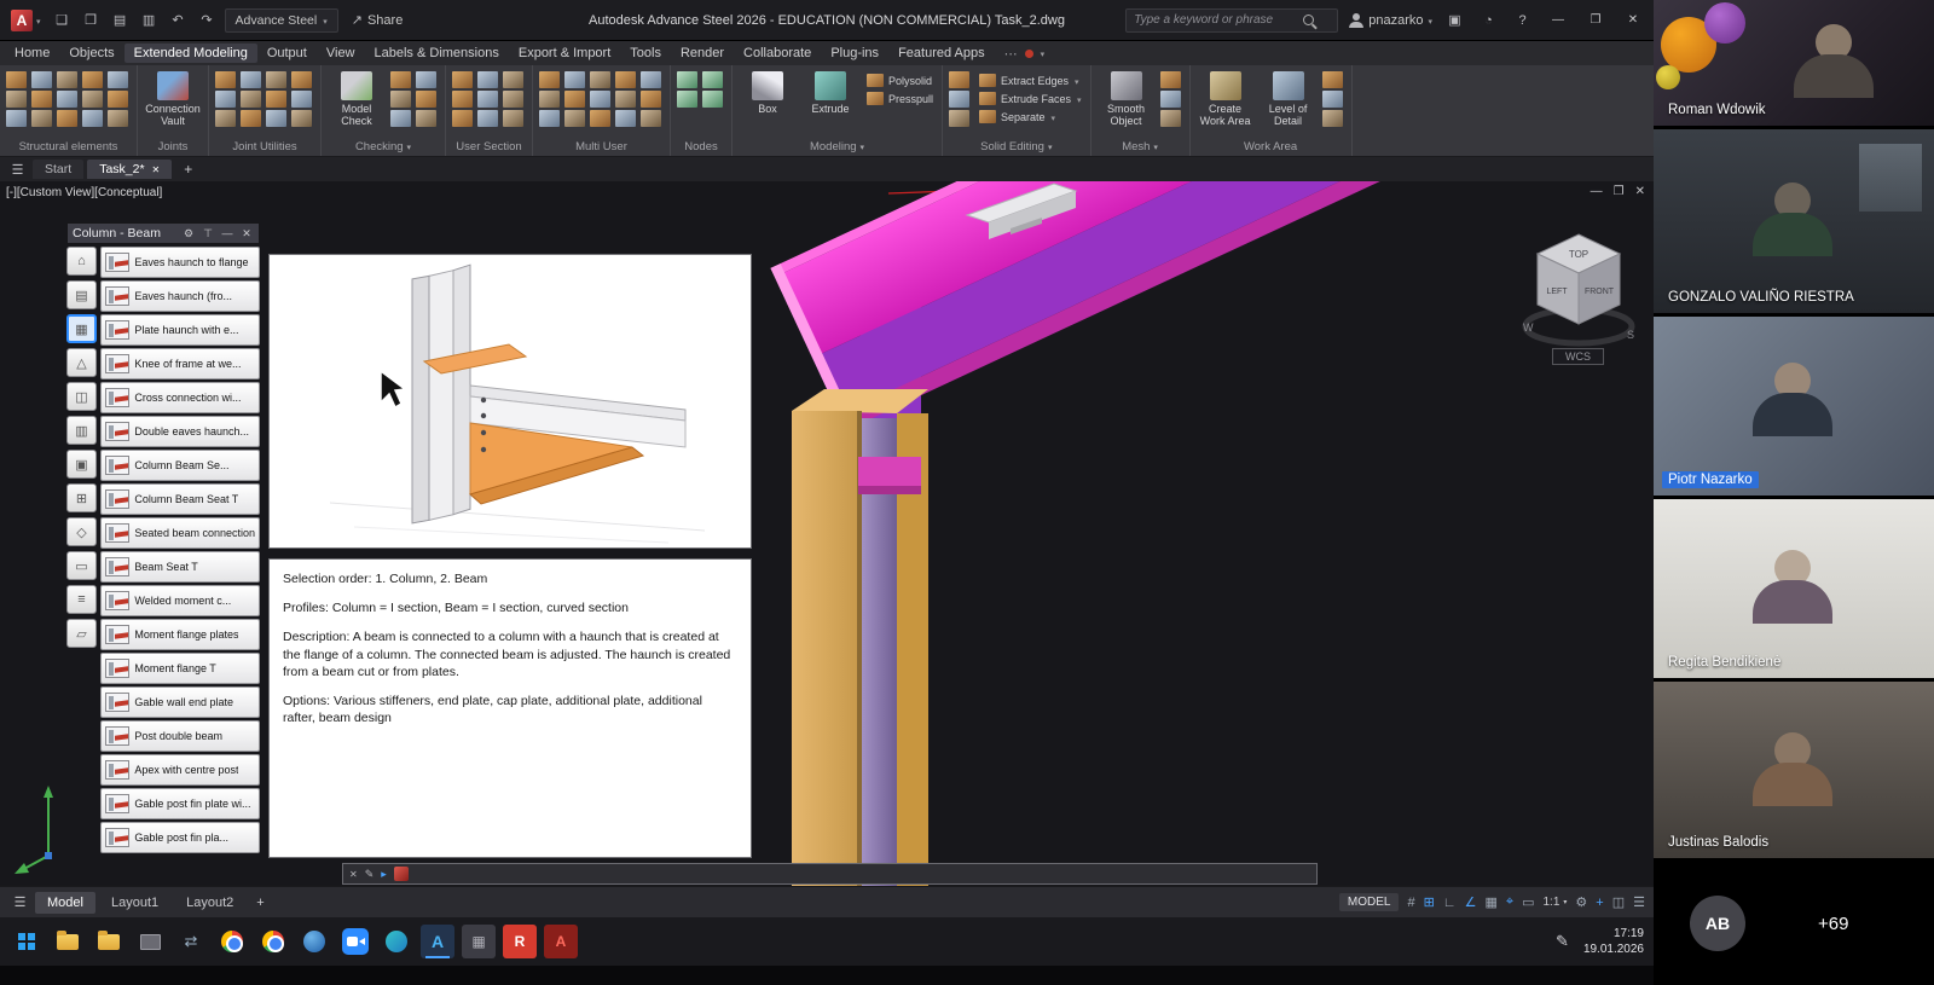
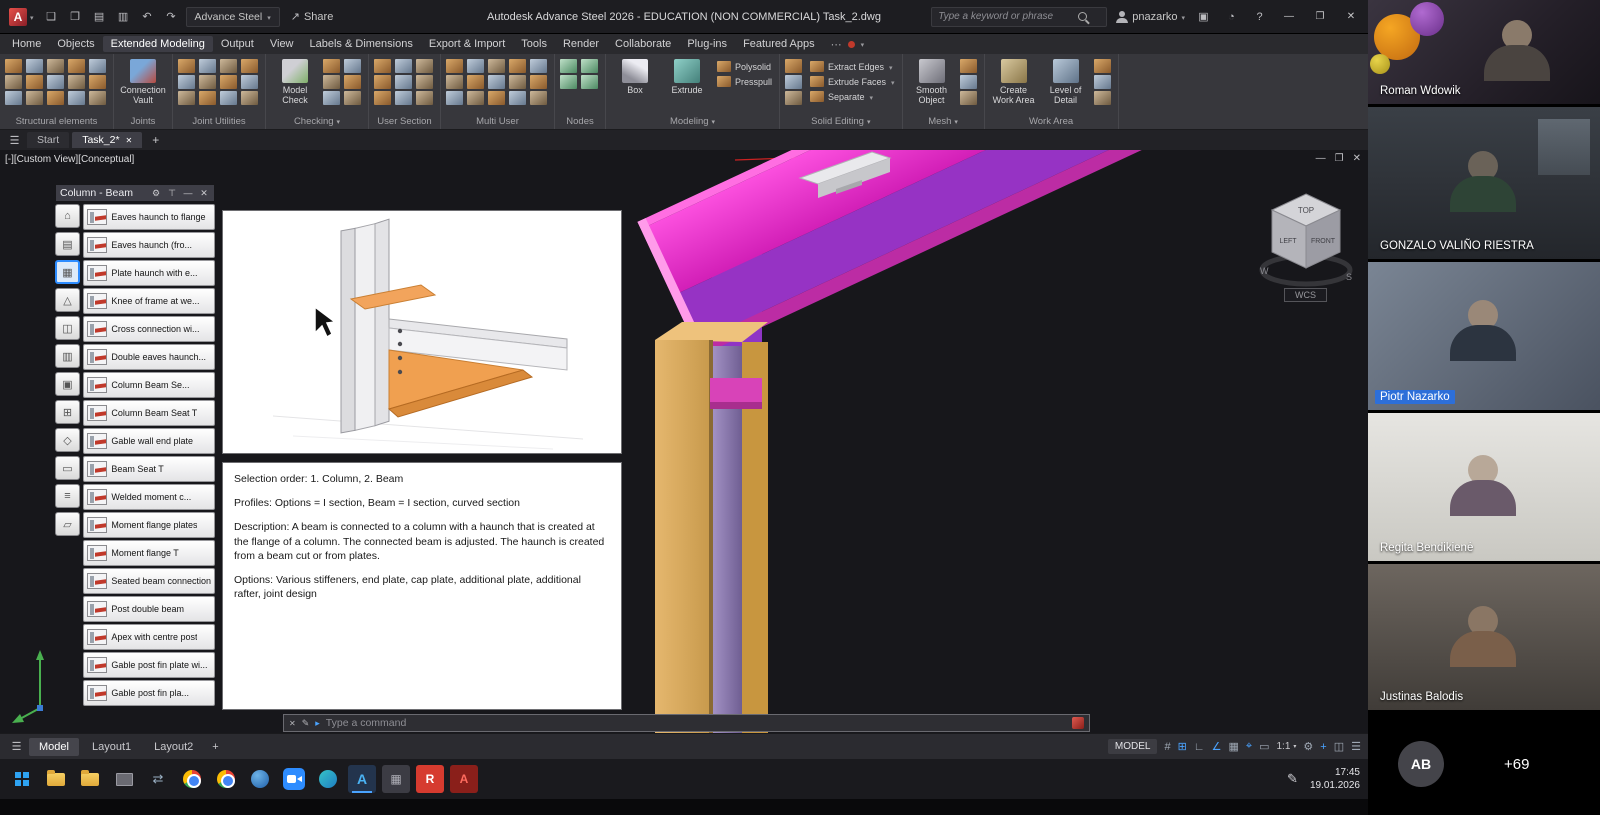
  A
  Advance Steel
  Share
  Autodesk Advance Steel 2026 - EDUCATION (NON COMMERCIAL) Task_2.dwg
  Type a keyword or phrase
  pnazarko
  Home
  Objects
  Extended Modeling
  Output
  View
  Labels & Dimensions
  Export & Import
  Tools
  Render
  Collaborate
  Plug-ins
  Featured Apps
  Structural elements
  Connection Vault
  Joints
  Joint Utilities
  Model Check
  Checking
  User Section
  Multi User
  Nodes
  Box
  Extrude
  Polysolid
  Presspull
  Modeling
  Extract Edges
  Extrude Faces
  Separate
  Solid Editing
  Smooth Object
  Mesh
  Create Work Area
  Level of Detail
  Work Area
  Start
  Task_2*
  +
  [-][Custom View][Conceptual]
  TOP
  W
  S
  WCS
  Column - Beam
  Eaves haunch to flange
  Eaves haunch (fro...
  Plate haunch with e...
  Knee of frame at we...
  Cross connection wi...
  Double eaves haunch...
  Column Beam Se...
  Column Beam Seat T
- Seated beam connection
+ Gable wall end plate
  Beam Seat T
  Welded moment c...
  Moment flange plates
  Moment flange T
- Gable wall end plate
+ Seated beam connection
  Post double beam
  Apex with centre post
  Gable post fin plate wi...
  Gable post fin pla...
  Selection order: 1. Column, 2. Beam
- Profiles: Column = I section, Beam = I section, curved section
+ Profiles: Options = I section, Beam = I section, curved section
  Description: A beam is connected to a column with a haunch that is created at the flange of a column. The connected beam is adjusted. The haunch is created from a beam cut or from plates.
- Options: Various stiffeners, end plate, cap plate, additional plate, additional rafter, beam design
+ Options: Various stiffeners, end plate, cap plate, additional plate, additional rafter, joint design
+ Type a command
  Model
  Layout1
  Layout2
  +
  MODEL
  #
  ⊞
  ∟
  ∠
  ▦
  ⌖
  ▭
  1:1
  ⚙
  +
  ◫
  ☰
- 17:19
+ 17:45
  19.01.2026
  Roman Wdowik
  GONZALO VALIÑO RIESTRA
  Piotr Nazarko
  Regita Bendikienė
  Justinas Balodis
  AB
  +69
